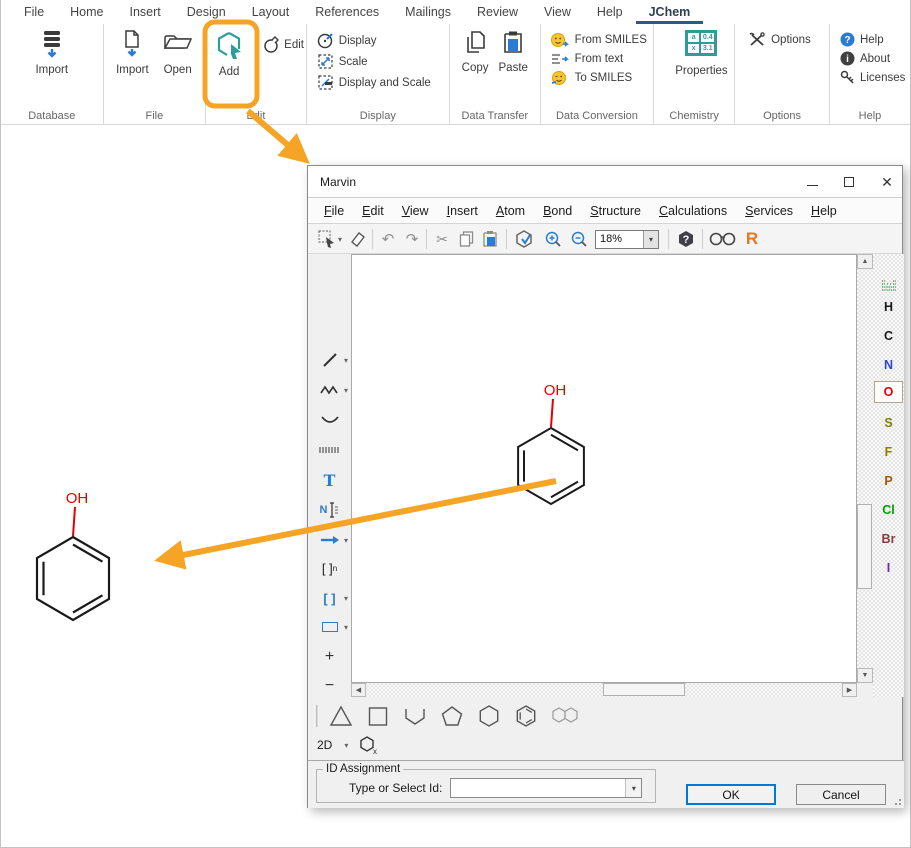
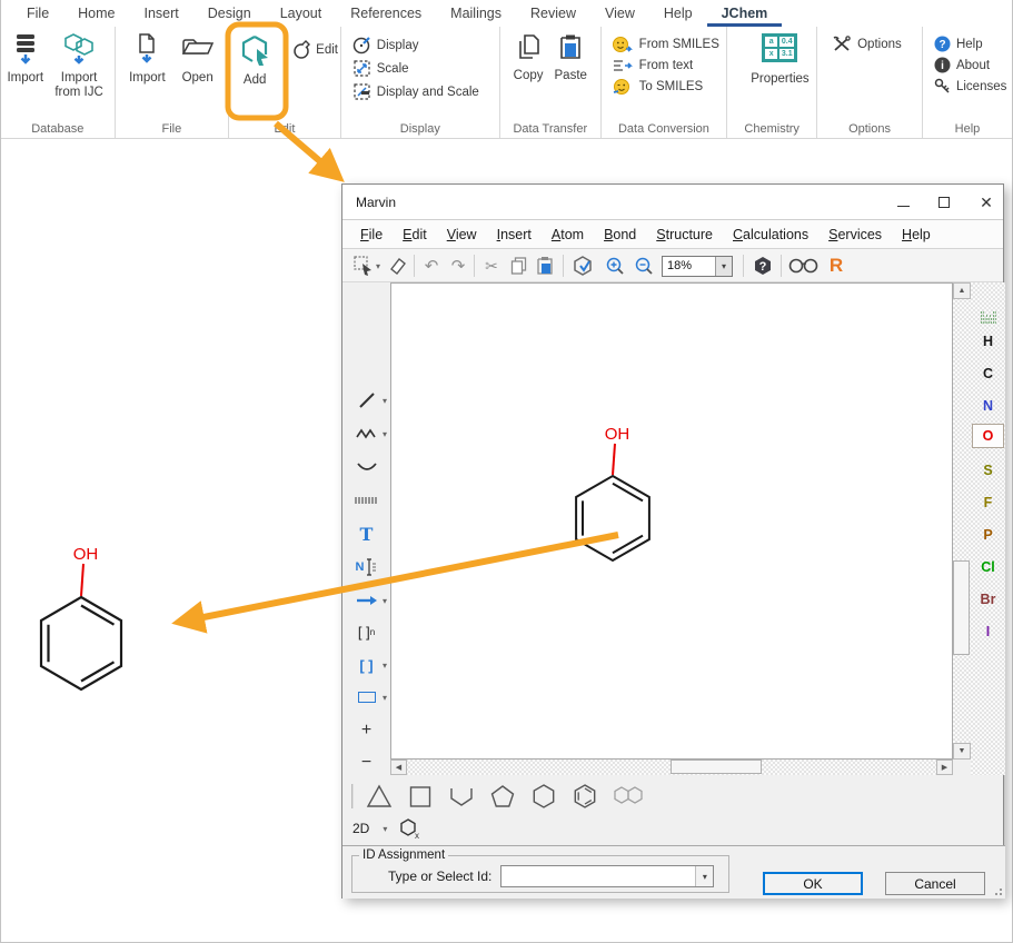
  File
  Home
  Insert
  Design
  Layout
  References
  Mailings
  Review
  View
  Help
  JChem
  Import
+ Import from IJC
  Database
  Import
  Open
  File
  Add
  Edit
  Display
  Scale
  Display and Scale
  Display
  Copy
  Paste
  Data Transfer
  From SMILES
  From text
  To SMILES
  Data Conversion
  Properties
  Chemistry
  Options
  Options
  ?
  Help
  i
  About
  Licenses
  Help
  OH
  Marvin
  ✕
  File
  Edit
  View
  Insert
  Atom
  Bond
  Structure
  Calculations
  Services
  Help
  ▾
  ↶
  ↷
  ✂
  18%
  ▾
  ?
  R
  ▾
  ▾
  T
  N
  ▾
  [ ]
  n
  [ ]
  ▾
  ▾
  +
  −
  OH
  H
  C
  N
  O
  S
  F
  P
  Cl
  Br
  I
  2D
  ▾
  x
  ID Assignment
  Type or Select Id:
  ▾
  OK
  Cancel
